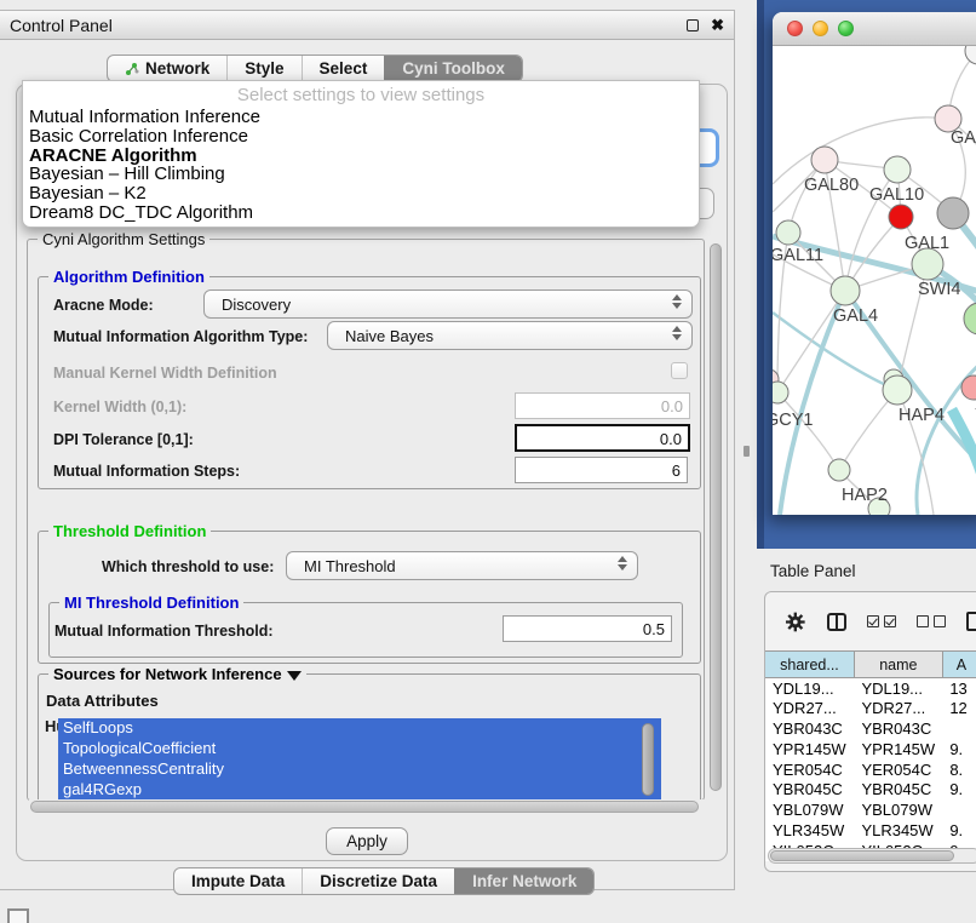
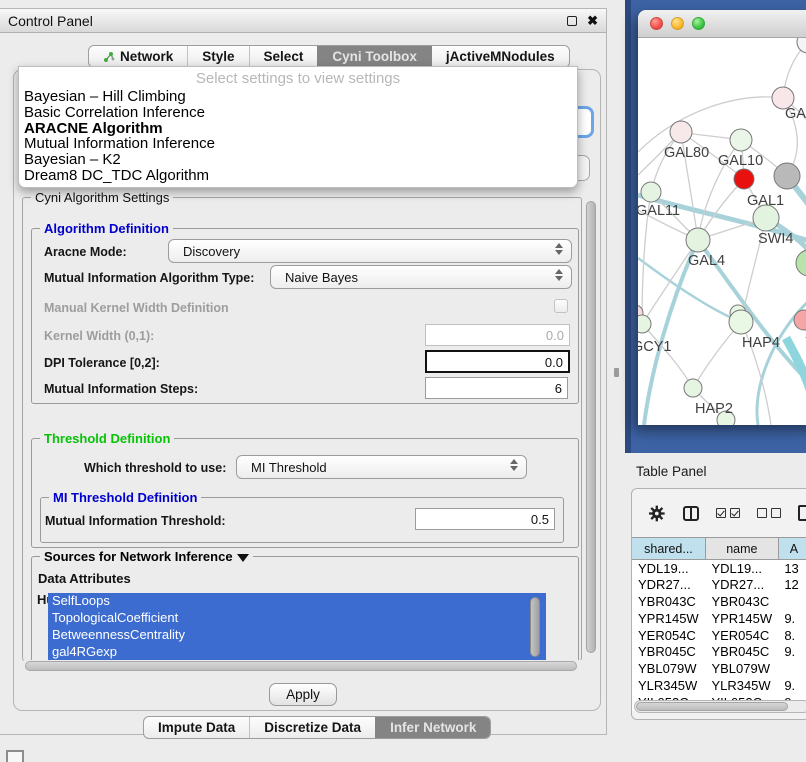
  Control Panel
  ✖
  Network
  Style
  Select
  Cyni Toolbox
+ jActiveMNodules
  Cyni Algorithm Settings
  Algorithm Definition
  Aracne Mode:
  Discovery
  Mutual Information Algorithm Type:
  Naive Bayes
  Manual Kernel Width Definition
  Kernel Width (0,1):
  0.0
- DPI Tolerance [0,1]:
+ DPI Tolerance [0,2]:
  0.0
  Mutual Information Steps:
  6
  Threshold Definition
  Which threshold to use:
  MI Threshold
  MI Threshold Definition
  Mutual Information Threshold:
  0.5
  Sources for Network Inference
  Data Attributes
  SelfLoops
  TopologicalCoefficient
  BetweennessCentrality
  gal4RGexp
  Apply
  Impute Data
  Discretize Data
  Infer Network
  Select settings to view settings
- Mutual Information Inference
+ Bayesian – Hill Climbing
  Basic Correlation Inference
  ARACNE Algorithm
- Bayesian – Hill Climbing
+ Mutual Information Inference
  Bayesian – K2
  Dream8 DC_TDC Algorithm
  GAL80
  GAL10
  GAL11
  GAL1
  SWI4
  GAL4
  GCY1
  HAP4
  HAP2
  Table Panel
  shared...	name	A
  YDL19...	YDL19...	13
  YDR27...	YDR27...	12
  YBR043C	YBR043C
  YPR145W	YPR145W	9.
  YER054C	YER054C	8.
  YBR045C	YBR045C	9.
  YBL079W	YBL079W
  YLR345W	YLR345W	9.
